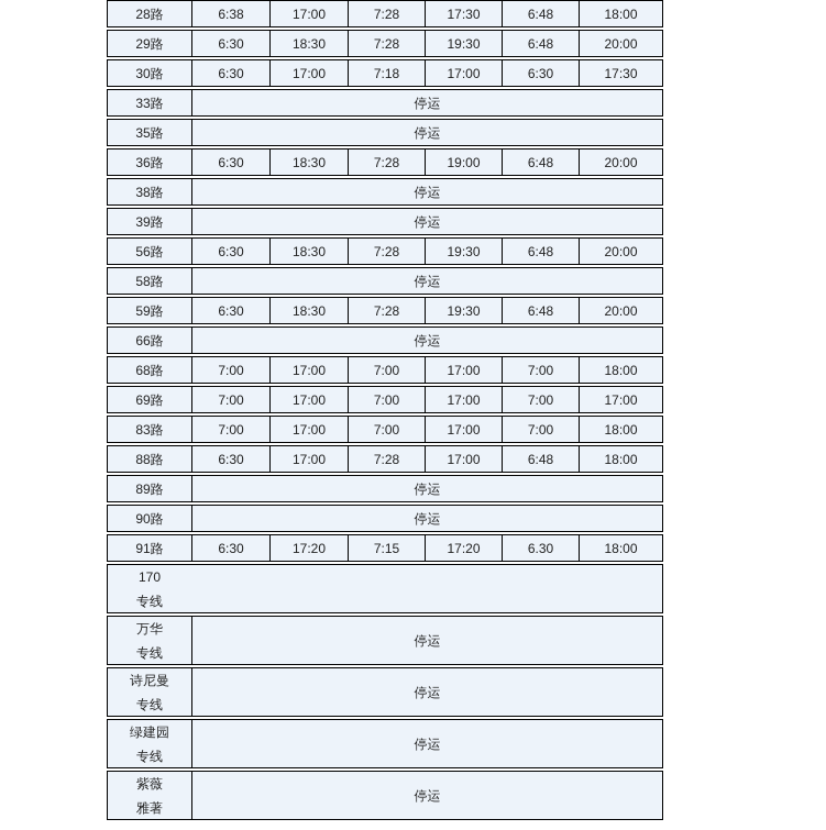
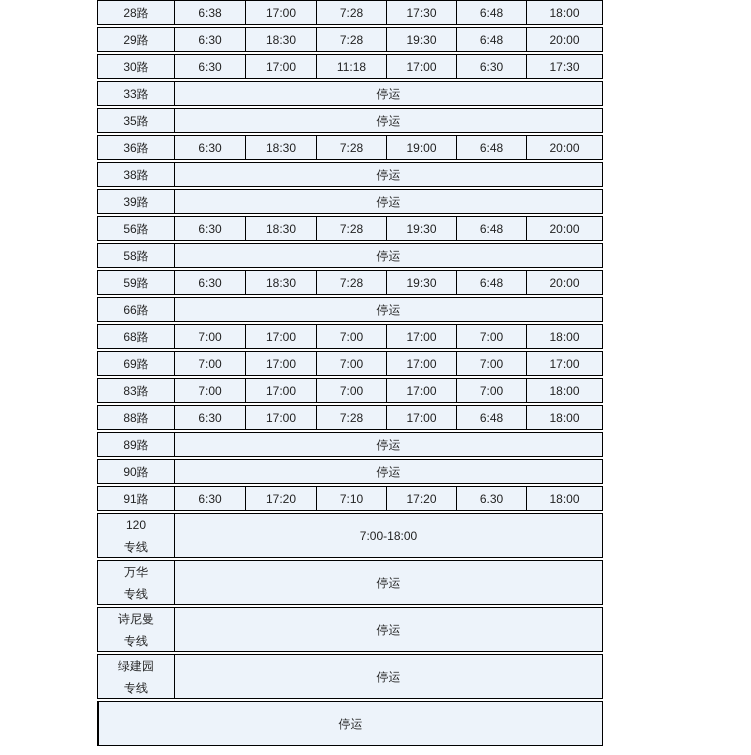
  28路
  6:38
  17:00
  7:28
  17:30
  6:48
  18:00
  29路
  6:30
  18:30
  7:28
  19:30
  6:48
  20:00
  30路
  6:30
  17:00
- 7:18
+ 11:18
  17:00
  6:30
  17:30
  33路
  停运
  35路
  停运
  36路
  6:30
  18:30
  7:28
  19:00
  6:48
  20:00
  38路
  停运
  39路
  停运
  56路
  6:30
  18:30
  7:28
  19:30
  6:48
  20:00
  58路
  停运
  59路
  6:30
  18:30
  7:28
  19:30
  6:48
  20:00
  66路
  停运
  68路
  7:00
  17:00
  7:00
  17:00
  7:00
  18:00
  69路
  7:00
  17:00
  7:00
  17:00
  7:00
  17:00
  83路
  7:00
  17:00
  7:00
  17:00
  7:00
  18:00
  88路
  6:30
  17:00
  7:28
  17:00
  6:48
  18:00
  89路
  停运
  90路
  停运
  91路
  6:30
  17:20
- 7:15
+ 7:10
  17:20
  6.30
  18:00
- 170
+ 120
  专线
+ 7:00-18:00
  万华
  专线
  停运
  诗尼曼
  专线
  停运
  绿建园
  专线
  停运
- 紫薇
- 雅著
  停运
